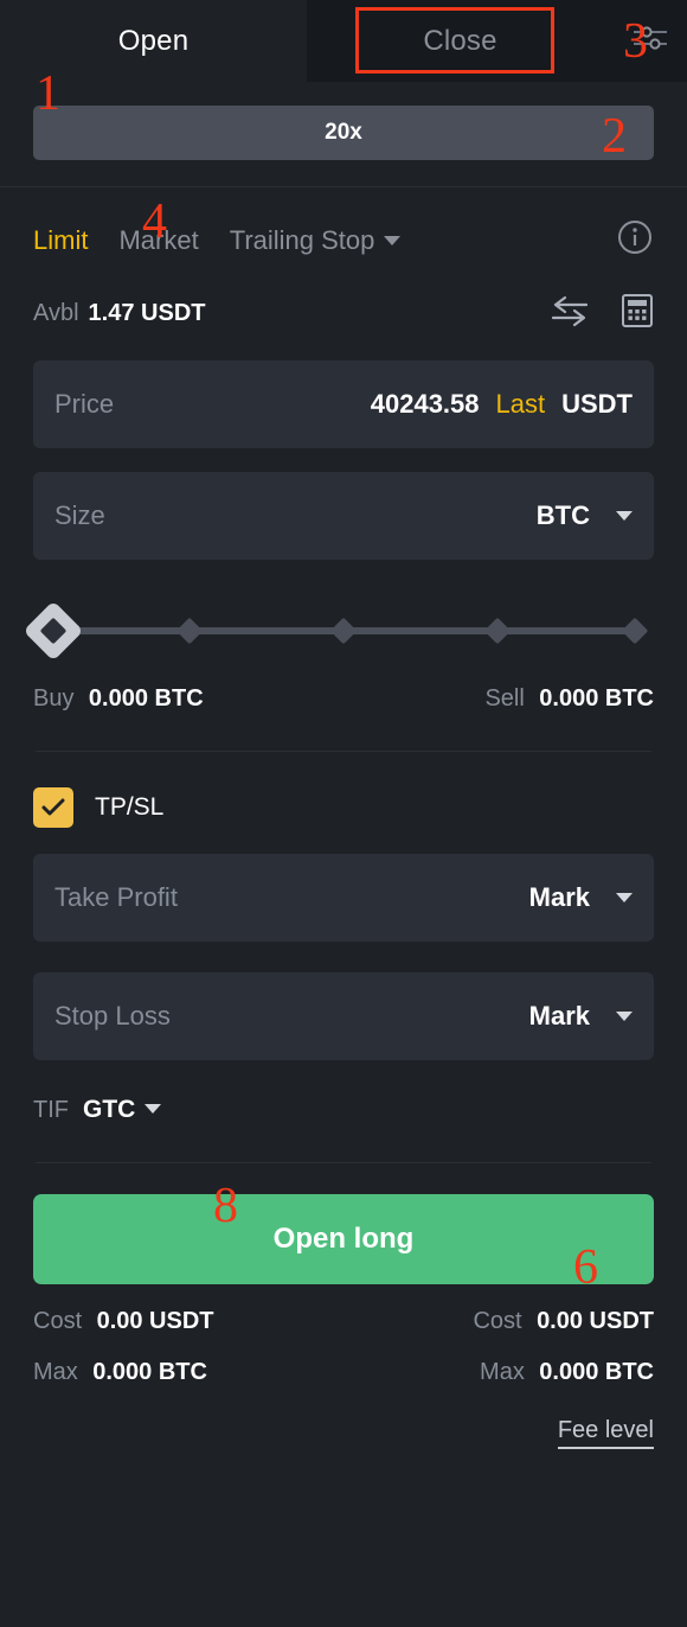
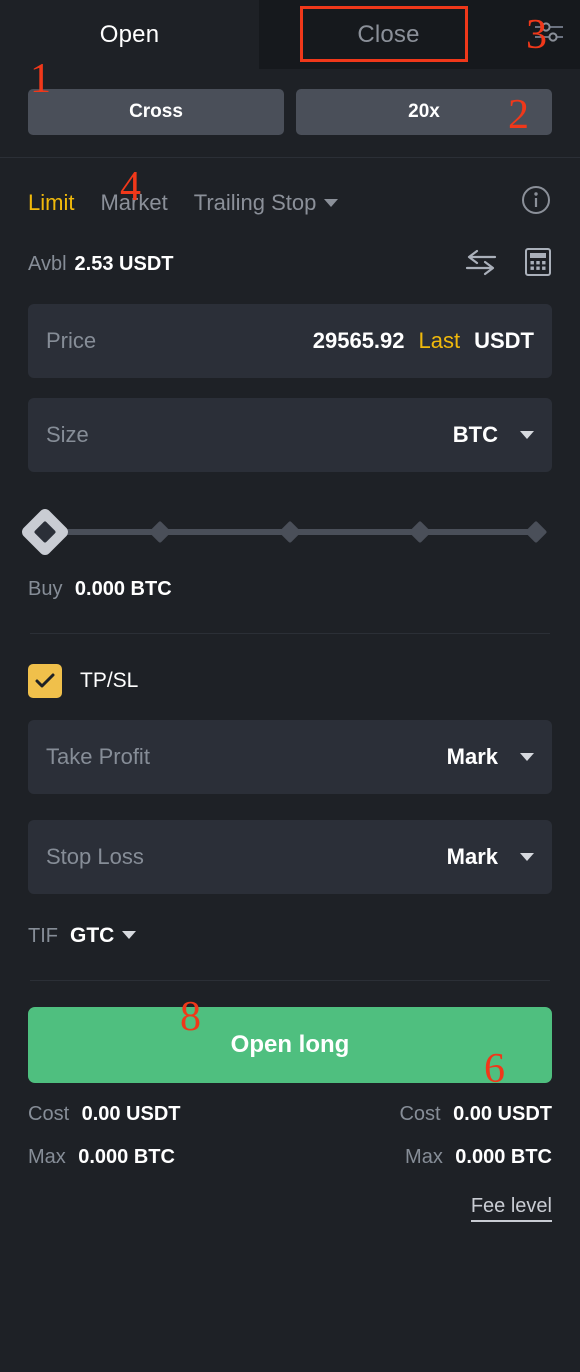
  Open
  Close
+ Cross
  20x
  Limit
  Market
  Trailing Stop
  Avbl
- 1.47 USDT
+ 2.53 USDT
  Price
- 40243.58
+ 29565.92
  Last
  USDT
  Size
  BTC
  Buy 0.000 BTC
- Sell 0.000 BTC
  TP/SL
  Take Profit
  Mark
  Stop Loss
  Mark
  TIF
  GTC
  Open long
  Cost 0.00 USDT
  Cost 0.00 USDT
  Max 0.000 BTC
  Max 0.000 BTC
  Fee level
  1
  2
  3
  4
  8
  6
